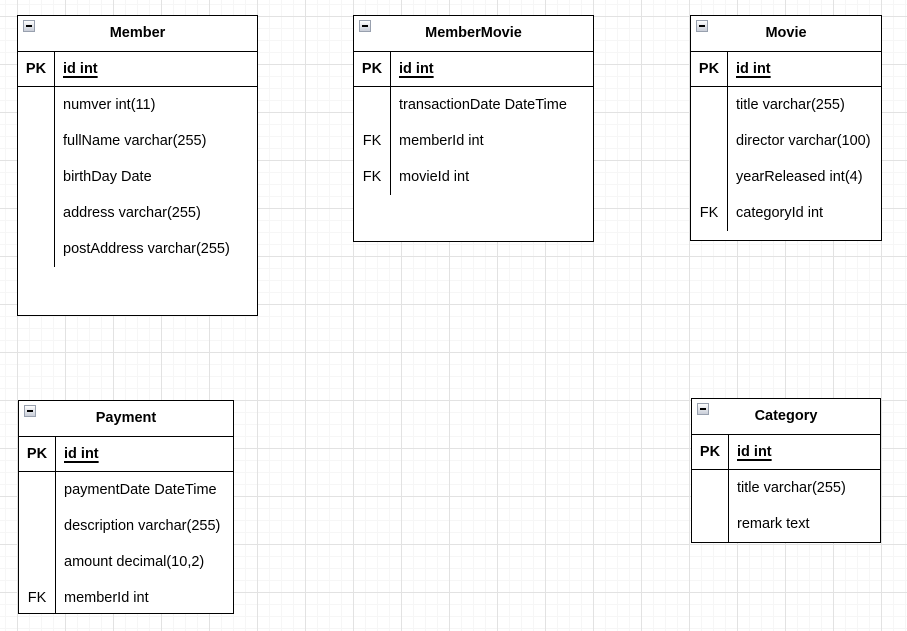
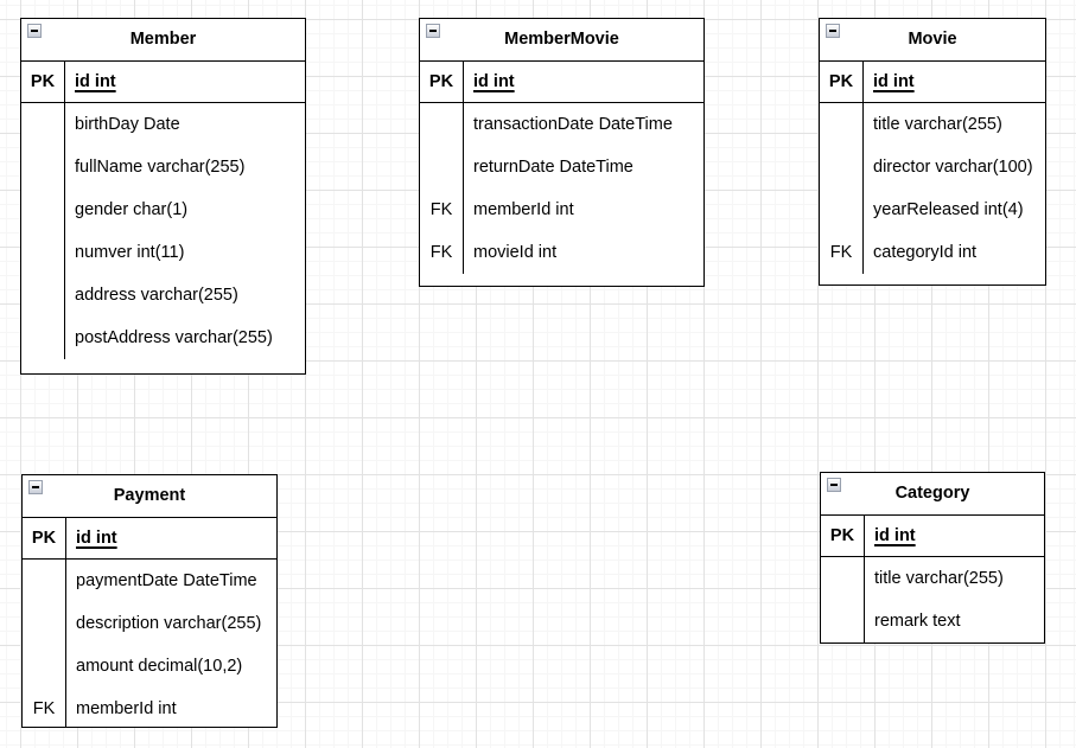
  Member
  PK
  id int
- numver int(11)
+ birthDay Date
  fullName varchar(255)
+ gender char(1)
- birthDay Date
+ numver int(11)
  address varchar(255)
  postAddress varchar(255)
  MemberMovie
  PK
  id int
  transactionDate DateTime
+ returnDate DateTime
  FK
  memberId int
  FK
  movieId int
  Movie
  PK
  id int
  title varchar(255)
  director varchar(100)
  yearReleased int(4)
  FK
  categoryId int
  Payment
  PK
  id int
  paymentDate DateTime
  description varchar(255)
  amount decimal(10,2)
  FK
  memberId int
  Category
  PK
  id int
  title varchar(255)
  remark text
